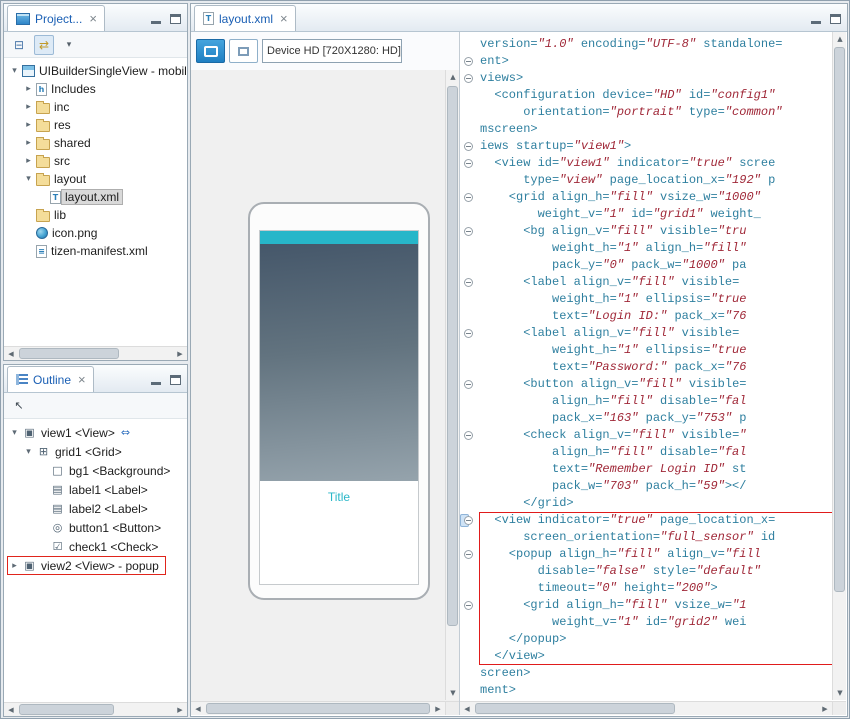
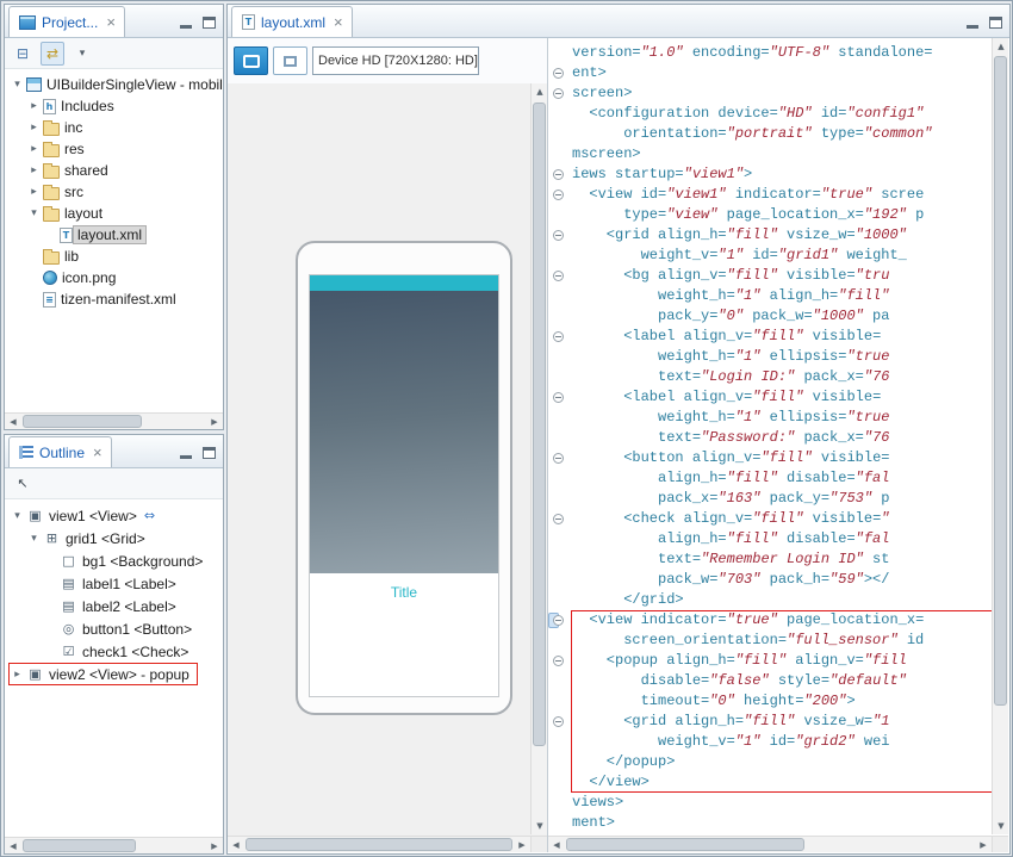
  Project...
  ×
  ⊟
  ⇄
  ▾
  ▾
  UIBuilderSingleView - mobil
  ▸
  h
  Includes
  ▸
  inc
  ▸
  res
  ▸
  shared
  ▸
  src
  ▾
  layout
  T
  layout.xml
  lib
  icon.png
  ≡
  tizen-manifest.xml
  ◀
  ▶
  Outline
  ×
  ↖
  ▾
  ▣
  view1 <View>
  ⇔
  ▾
  ⊞
  grid1 <Grid>
  □
  bg1 <Background>
  ▤
  label1 <Label>
  ▤
  label2 <Label>
  ◎
  button1 <Button>
  ☑
  check1 <Check>
  ▸
  ▣
  view2 <View> - popup
  ◀
  ▶
  T
  layout.xml
  ×
  Device HD [720X1280: HD]
  Title
  ▲
  ▼
  ◀
  ▶
  version="1.0" encoding="UTF-8" standalone=
  ent>
- views>
+ screen>
  <configuration device="HD" id="config1"
  orientation="portrait" type="common"
  mscreen>
  iews startup="view1">
  <view id="view1" indicator="true" scree
  type="view" page_location_x="192" p
  <grid align_h="fill" vsize_w="1000"
  weight_v="1" id="grid1" weight_
  <bg align_v="fill" visible="tru
  weight_h="1" align_h="fill"
  pack_y="0" pack_w="1000" pa
  <label align_v="fill" visible=
  weight_h="1" ellipsis="true
  text="Login ID:" pack_x="76
  <label align_v="fill" visible=
  weight_h="1" ellipsis="true
  text="Password:" pack_x="76
  <button align_v="fill" visible=
  align_h="fill" disable="fal
  pack_x="163" pack_y="753" p
  <check align_v="fill" visible="
  align_h="fill" disable="fal
  text="Remember Login ID" st
  pack_w="703" pack_h="59"></
  </grid>
  <view indicator="true" page_location_x=
  screen_orientation="full_sensor" id
  <popup align_h="fill" align_v="fill
  disable="false" style="default"
  timeout="0" height="200">
  <grid align_h="fill" vsize_w="1
  weight_v="1" id="grid2" wei
  </popup>
  </view>
- screen>
+ views>
  ment>
  ▲
  ▼
  ◀
  ▶
